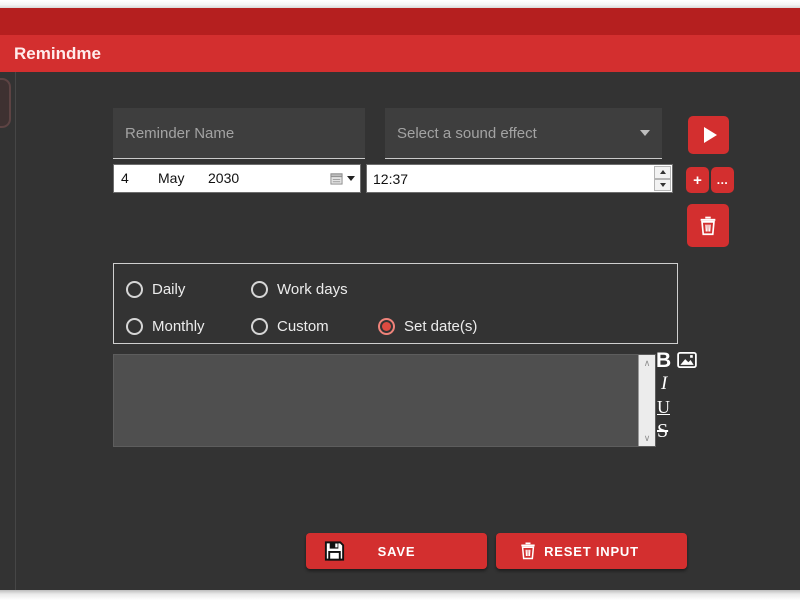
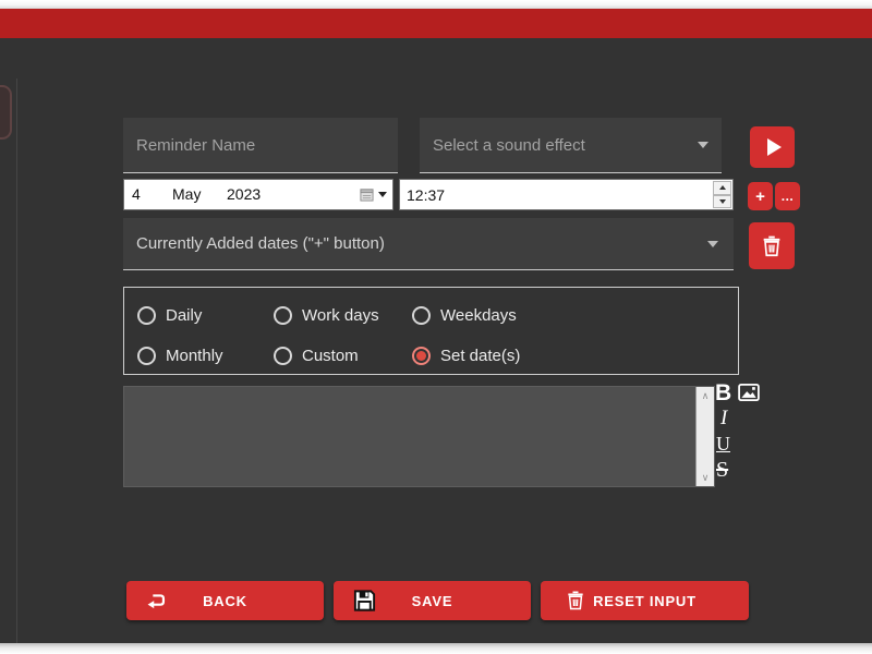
- Remindme
  Reminder Name
  Select a sound effect
  4
  May
- 2030
+ 2023
  12:37
  +
  ...
+ Currently Added dates ("+" button)
  Daily
  Work days
+ Weekdays
  Monthly
  Custom
  Set date(s)
  ∧
  ∨
  B
  I
  U
  S
+ BACK
  SAVE
  RESET INPUT
